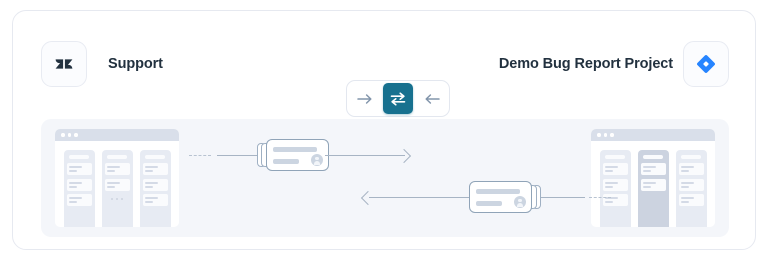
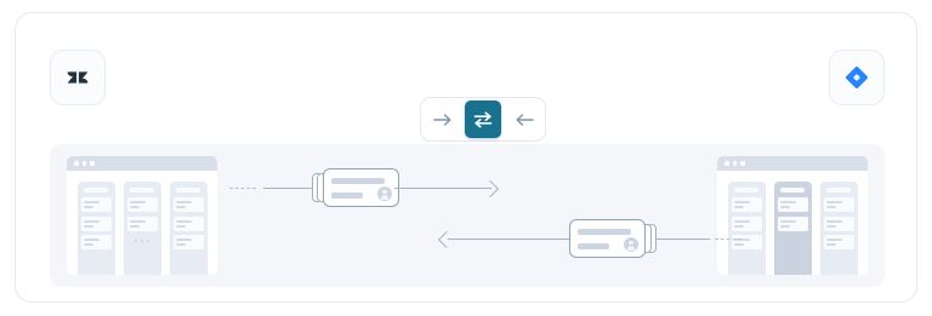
- Support
- Demo Bug Report Project
